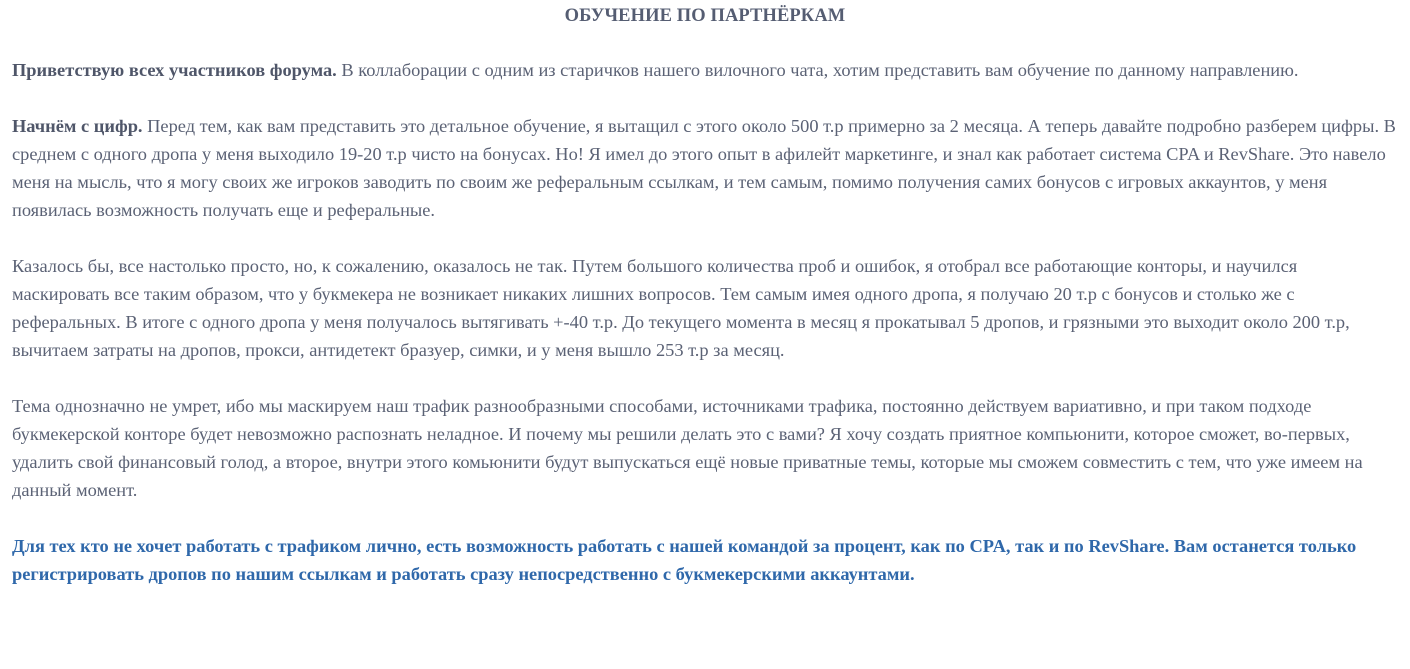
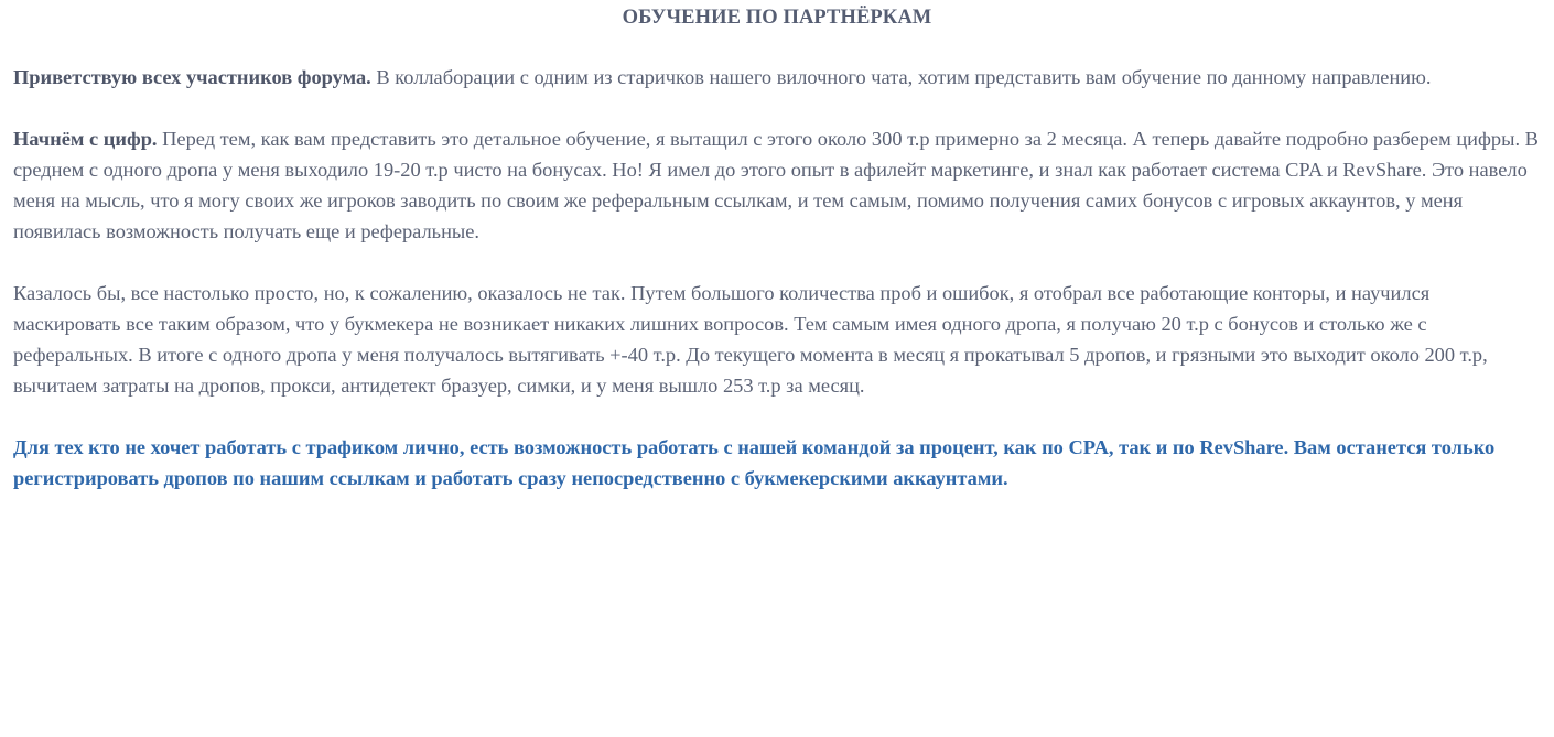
  ОБУЧЕНИЕ ПО ПАРТНЁРКАМ
  Приветствую всех участников форума. В коллаборации с одним из старичков нашего вилочного чата, хотим представить вам обучение по данному направлению.
- Начнём с цифр. Перед тем, как вам представить это детальное обучение, я вытащил с этого около 500 т.р примерно за 2 месяца. А теперь давайте подробно разберем цифры. В среднем с одного дропа у меня выходило 19-20 т.р чисто на бонусах. Но! Я имел до этого опыт в афилейт маркетинге, и знал как работает система CPA и RevShare. Это навело меня на мысль, что я могу своих же игроков заводить по своим же реферальным ссылкам, и тем самым, помимо получения самих бонусов с игровых аккаунтов, у меня появилась возможность получать еще и реферальные.
+ Начнём с цифр. Перед тем, как вам представить это детальное обучение, я вытащил с этого около 300 т.р примерно за 2 месяца. А теперь давайте подробно разберем цифры. В среднем с одного дропа у меня выходило 19-20 т.р чисто на бонусах. Но! Я имел до этого опыт в афилейт маркетинге, и знал как работает система CPA и RevShare. Это навело меня на мысль, что я могу своих же игроков заводить по своим же реферальным ссылкам, и тем самым, помимо получения самих бонусов с игровых аккаунтов, у меня появилась возможность получать еще и реферальные.
  Казалось бы, все настолько просто, но, к сожалению, оказалось не так. Путем большого количества проб и ошибок, я отобрал все работающие конторы, и научился маскировать все таким образом, что у букмекера не возникает никаких лишних вопросов. Тем самым имея одного дропа, я получаю 20 т.р с бонусов и столько же с реферальных. В итоге с одного дропа у меня получалось вытягивать +-40 т.р. До текущего момента в месяц я прокатывал 5 дропов, и грязными это выходит около 200 т.р, вычитаем затраты на дропов, прокси, антидетект бразуер, симки, и у меня вышло 253 т.р за месяц.
- Тема однозначно не умрет, ибо мы маскируем наш трафик разнообразными способами, источниками трафика, постоянно действуем вариативно, и при таком подходе букмекерской конторе будет невозможно распознать неладное. И почему мы решили делать это с вами? Я хочу создать приятное компьюнити, которое сможет, во-первых, удалить свой финансовый голод, а второе, внутри этого комьюнити будут выпускаться ещё новые приватные темы, которые мы сможем совместить с тем, что уже имеем на данный момент.
  Для тех кто не хочет работать с трафиком лично, есть возможность работать с нашей командой за процент, как по CPA, так и по RevShare. Вам останется только регистрировать дропов по нашим ссылкам и работать сразу непосредственно с букмекерскими аккаунтами.
